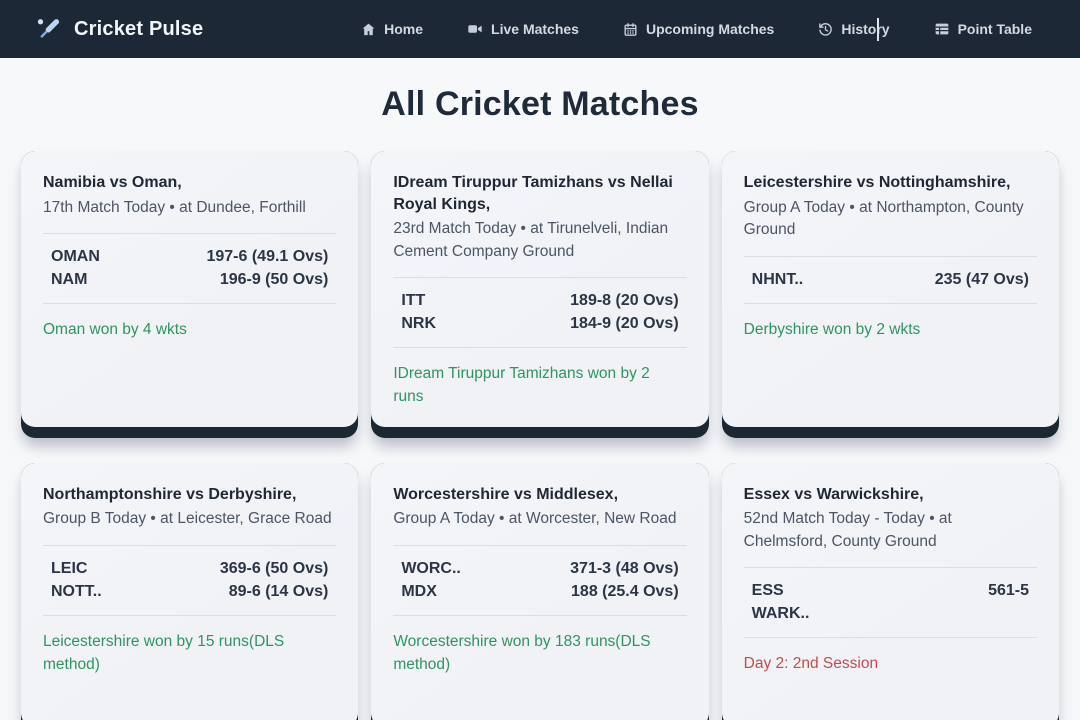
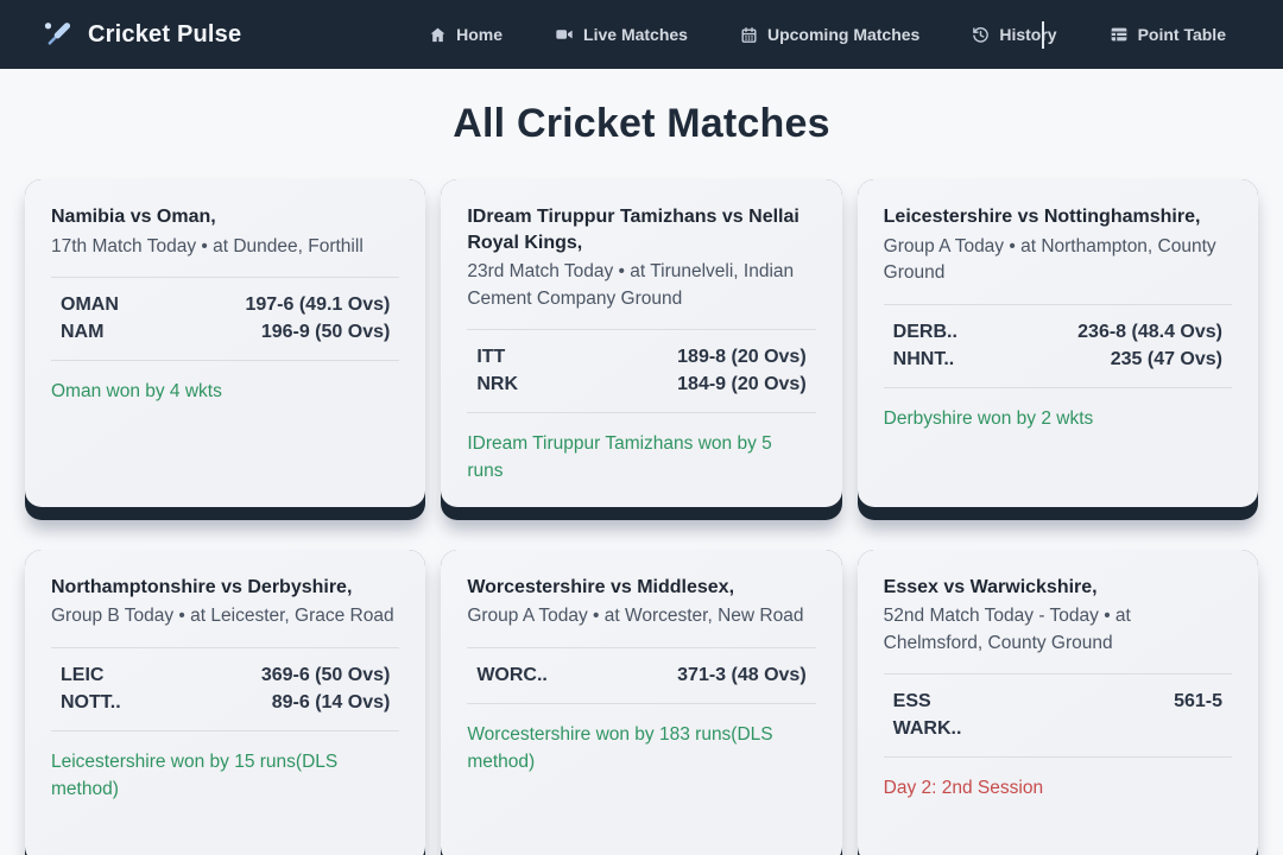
  Cricket Pulse
  Home
  Live Matches
  Upcoming Matches
  History
  Point Table
  All Cricket Matches
  Namibia vs Oman,
  17th Match Today • at Dundee, Forthill
  OMAN
  197-6 (49.1 Ovs)
  NAM
  196-9 (50 Ovs)
  Oman won by 4 wkts
  IDream Tiruppur Tamizhans vs Nellai Royal Kings,
  23rd Match Today • at Tirunelveli, Indian Cement Company Ground
  ITT
  189-8 (20 Ovs)
  NRK
  184-9 (20 Ovs)
- IDream Tiruppur Tamizhans won by 2 runs
+ IDream Tiruppur Tamizhans won by 5 runs
  Leicestershire vs Nottinghamshire,
  Group A Today • at Northampton, County Ground
+ DERB..
+ 236-8 (48.4 Ovs)
  NHNT..
  235 (47 Ovs)
  Derbyshire won by 2 wkts
  Northamptonshire vs Derbyshire,
  Group B Today • at Leicester, Grace Road
  LEIC
  369-6 (50 Ovs)
  NOTT..
  89-6 (14 Ovs)
  Leicestershire won by 15 runs(DLS method)
  Worcestershire vs Middlesex,
  Group A Today • at Worcester, New Road
  WORC..
  371-3 (48 Ovs)
- MDX
- 188 (25.4 Ovs)
  Worcestershire won by 183 runs(DLS method)
  Essex vs Warwickshire,
  52nd Match Today - Today • at Chelmsford, County Ground
  ESS
  561-5
  WARK..
  Day 2: 2nd Session
